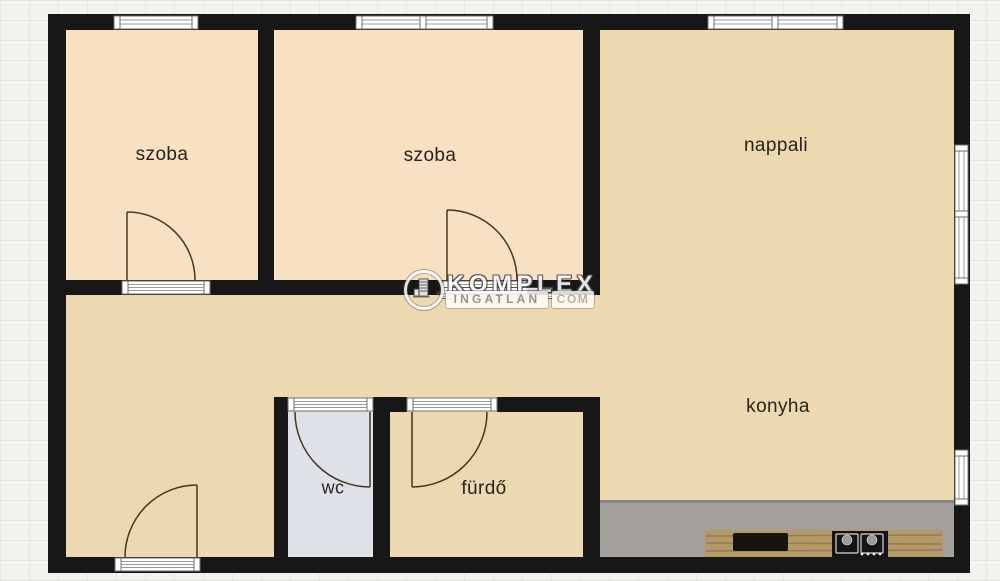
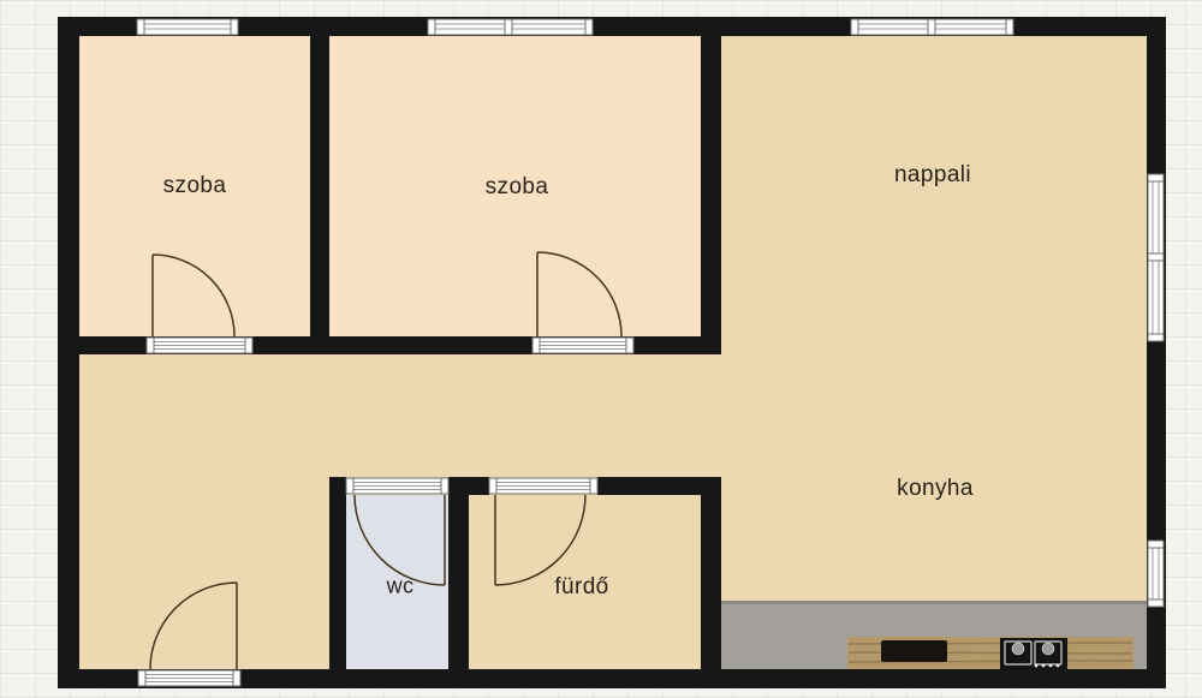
  szoba
  szoba
  nappali
  konyha
  wc
  fürdő
- KOMPLEX
- INGATLAN
- COM
